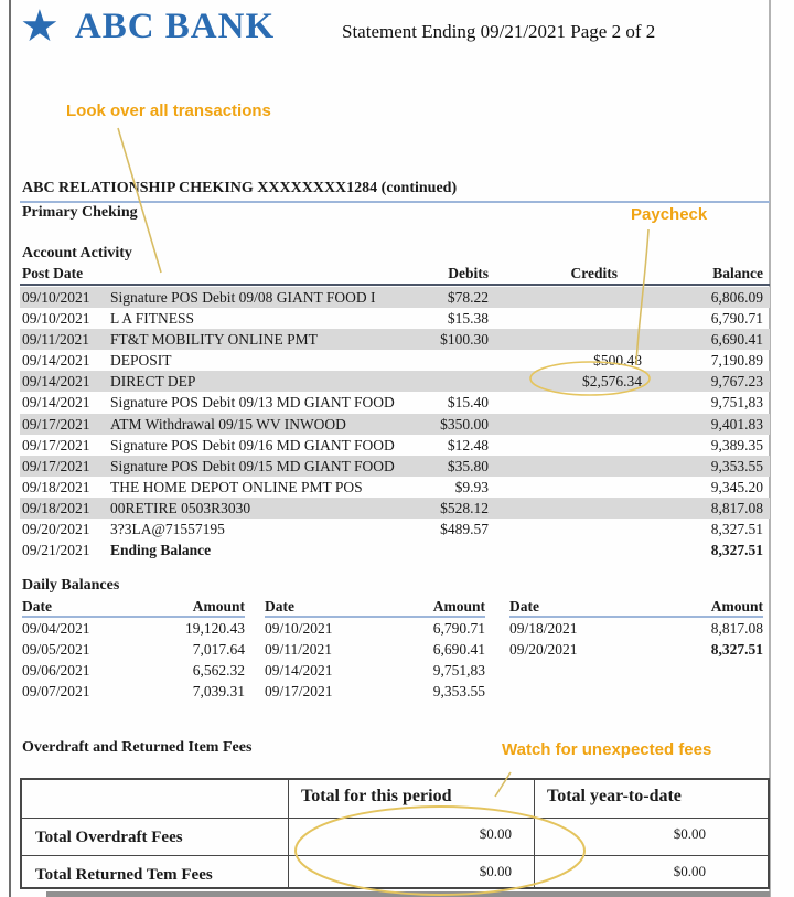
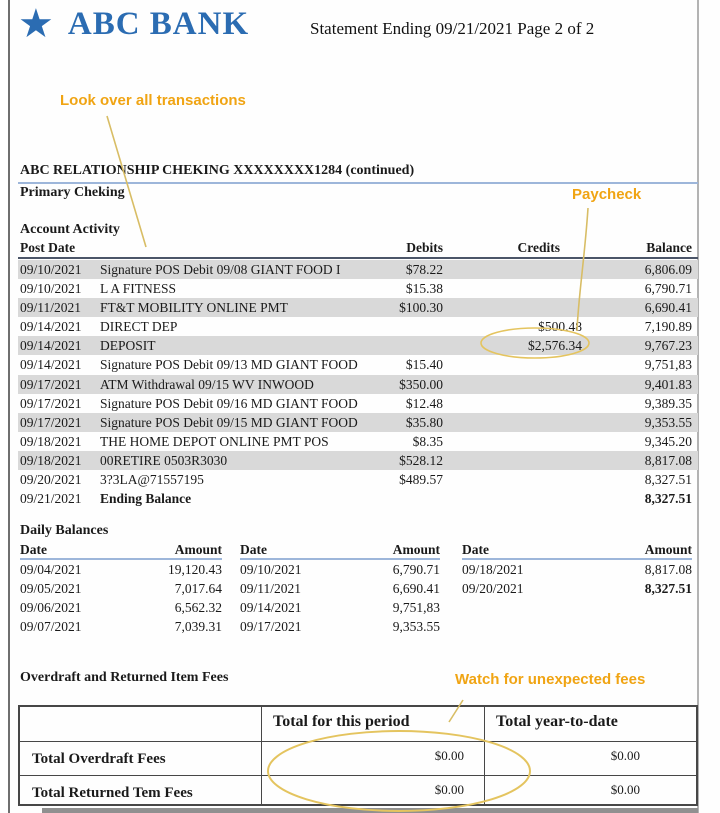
  ★
  ABC BANK
  Statement Ending 09/21/2021 Page 2 of 2
  Look over all transactions
  Paycheck
  Watch for unexpected fees
  ABC RELATIONSHIP CHEKING XXXXXXXX1284 (continued)
  Primary Cheking
  Account Activity
  Post Date
  Debits
  Credits
  Balance
  09/10/2021
  Signature POS Debit 09/08 GIANT FOOD I
  $78.22
  6,806.09
  09/10/2021
  L A FITNESS
  $15.38
  6,790.71
  09/11/2021
  FT&T MOBILITY ONLINE PMT
  $100.30
  6,690.41
  09/14/2021
- DEPOSIT
+ DIRECT DEP
  $500.48
  7,190.89
  09/14/2021
- DIRECT DEP
+ DEPOSIT
  $2,576.34
  9,767.23
  09/14/2021
  Signature POS Debit 09/13 MD GIANT FOOD
  $15.40
  9,751,83
  09/17/2021
  ATM Withdrawal 09/15 WV INWOOD
  $350.00
  9,401.83
  09/17/2021
  Signature POS Debit 09/16 MD GIANT FOOD
  $12.48
  9,389.35
  09/17/2021
  Signature POS Debit 09/15 MD GIANT FOOD
  $35.80
  9,353.55
  09/18/2021
  THE HOME DEPOT ONLINE PMT POS
- $9.93
+ $8.35
  9,345.20
  09/18/2021
  00RETIRE 0503R3030
  $528.12
  8,817.08
  09/20/2021
  3?3LA@71557195
  $489.57
  8,327.51
  09/21/2021
  Ending Balance
  8,327.51
  Daily Balances
  Date
  Amount
  09/04/2021
  19,120.43
  09/05/2021
  7,017.64
  09/06/2021
  6,562.32
  09/07/2021
  7,039.31
  Date
  Amount
  09/10/2021
  6,790.71
  09/11/2021
  6,690.41
  09/14/2021
  9,751,83
  09/17/2021
  9,353.55
  Date
  Amount
  09/18/2021
  8,817.08
  09/20/2021
  8,327.51
  Overdraft and Returned Item Fees
  Total for this period
  Total year-to-date
  Total Overdraft Fees
  $0.00
  $0.00
  Total Returned Tem Fees
  $0.00
  $0.00
